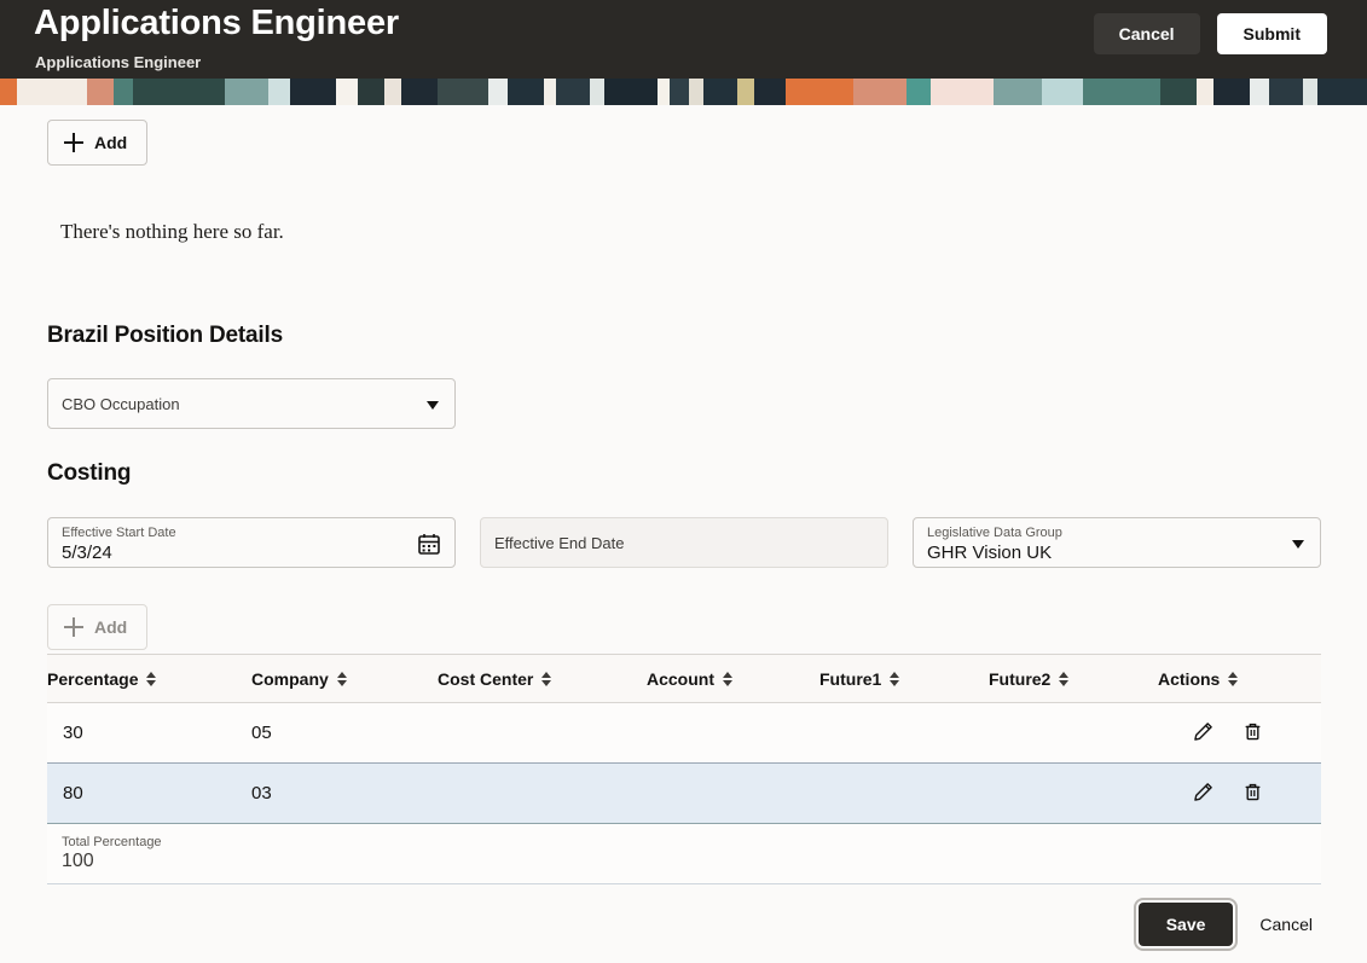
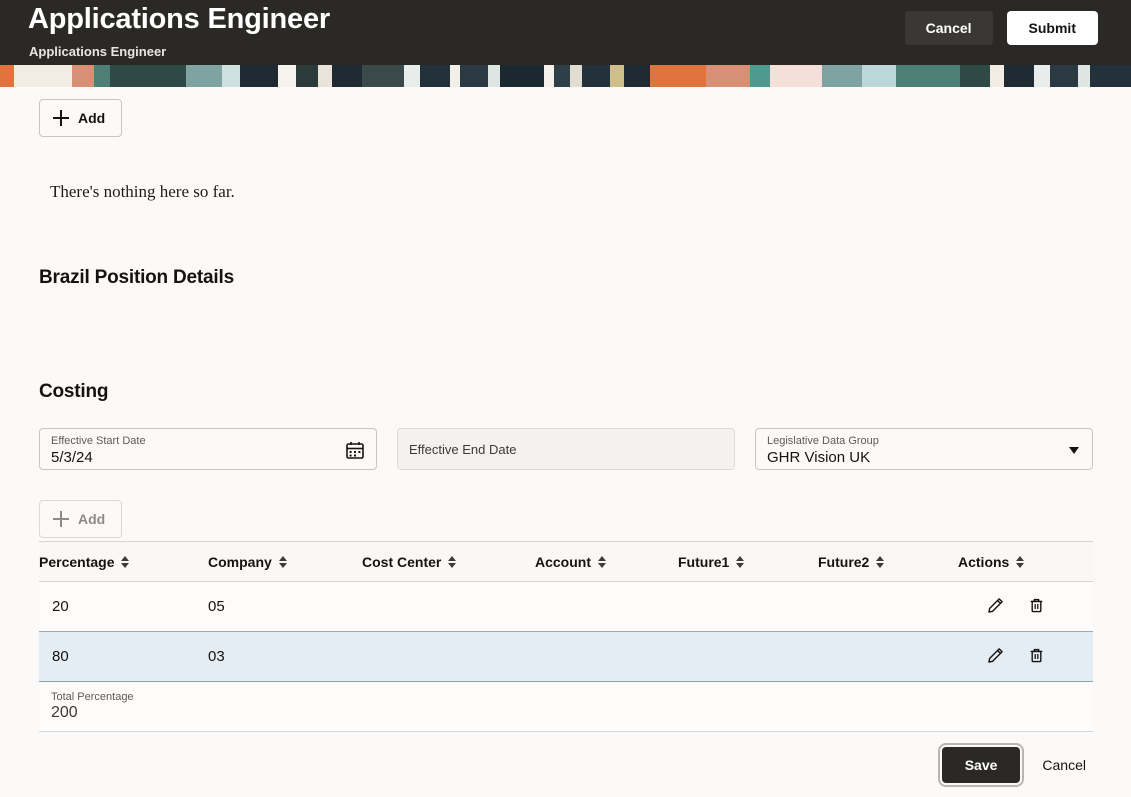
  Applications Engineer
  Applications Engineer
  Cancel
  Submit
  Add
  There's nothing here so far.
  Brazil Position Details
- CBO Occupation
  Costing
  Effective Start Date
  5/3/24
  Effective End Date
  Legislative Data Group
  GHR Vision UK
  Add
  Percentage	Company	Cost Center	Account	Future1	Future2	Actions
- 30	05
+ 20	05
  80	03
- Total Percentage 100
+ Total Percentage 200
  Save
  Cancel
